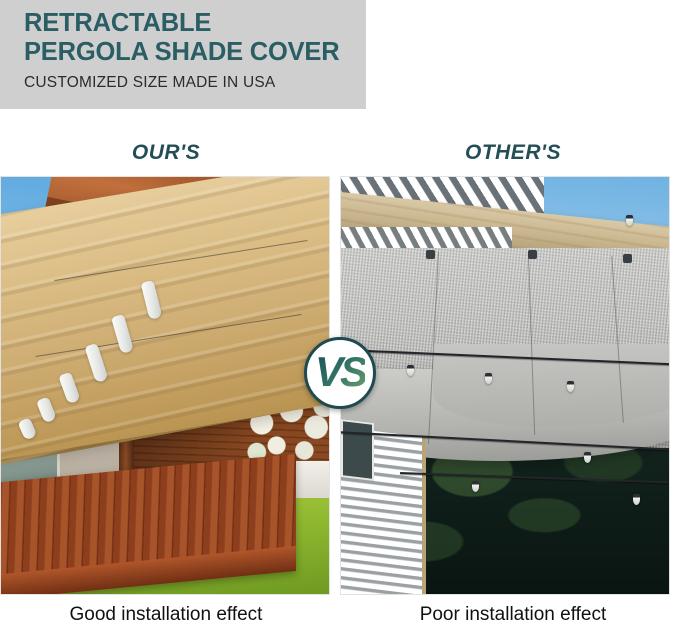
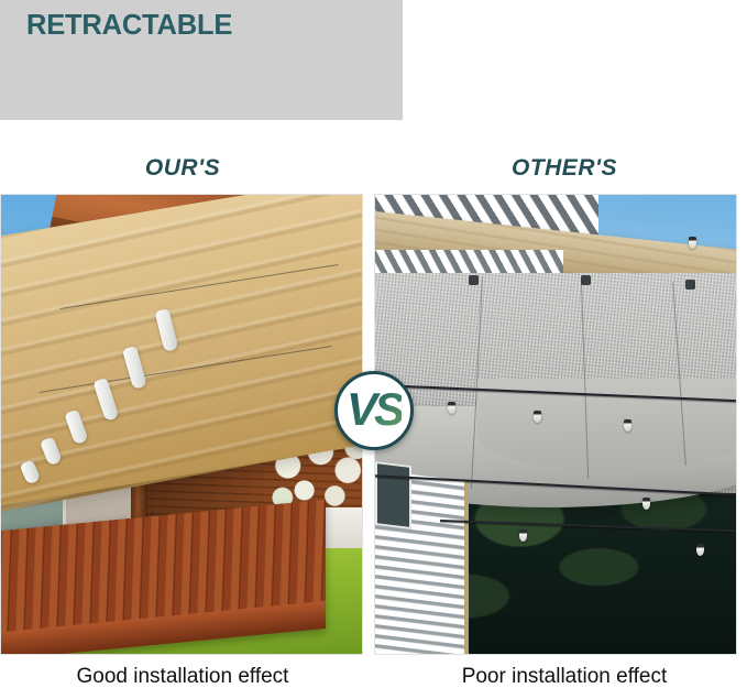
  RETRACTABLE
- PERGOLA SHADE COVER
- CUSTOMIZED SIZE MADE IN USA
  OUR'S
  OTHER'S
  VS
  Good installation effect
  Poor installation effect
